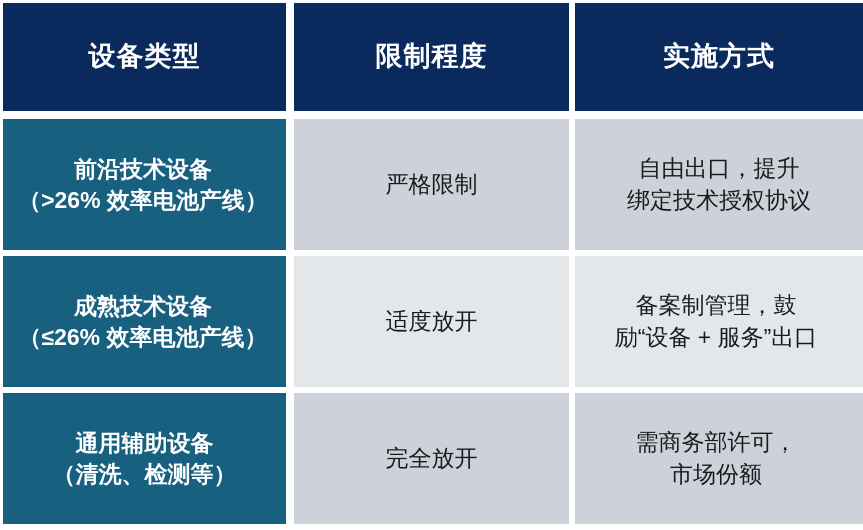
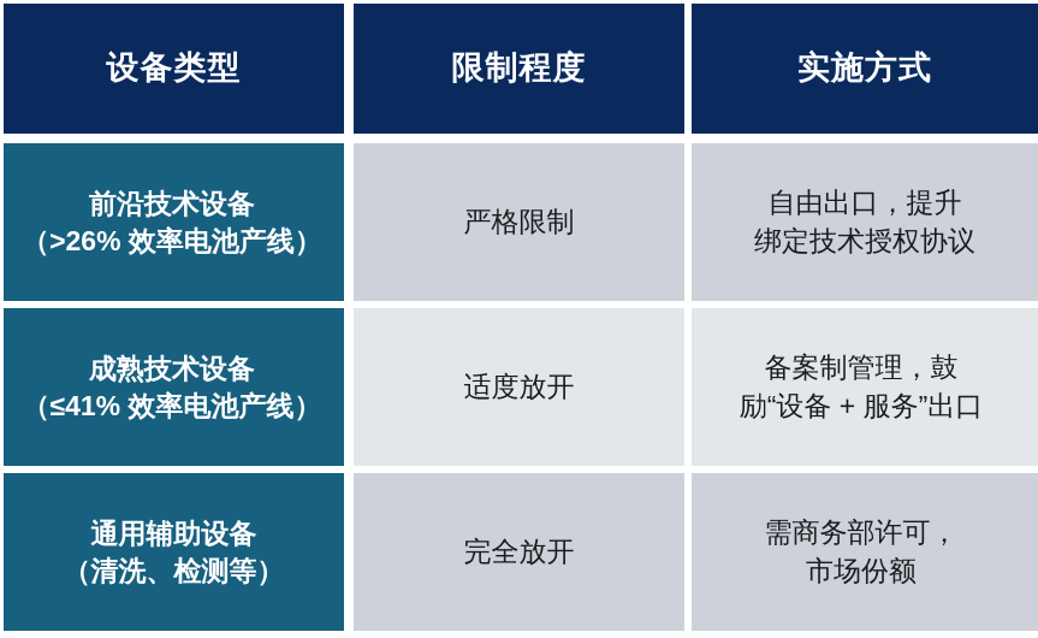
  设备类型
  限制程度
  实施方式
  前沿技术设备
  （>26% 效率电池产线）
  严格限制
  自由出口，提升
  绑定技术授权协议
  成熟技术设备
- （≤26% 效率电池产线）
+ （≤41% 效率电池产线）
  适度放开
  备案制管理，鼓
  励“设备 + 服务”出口
  通用辅助设备
  （清洗、检测等）
  完全放开
  需商务部许可，
  市场份额
